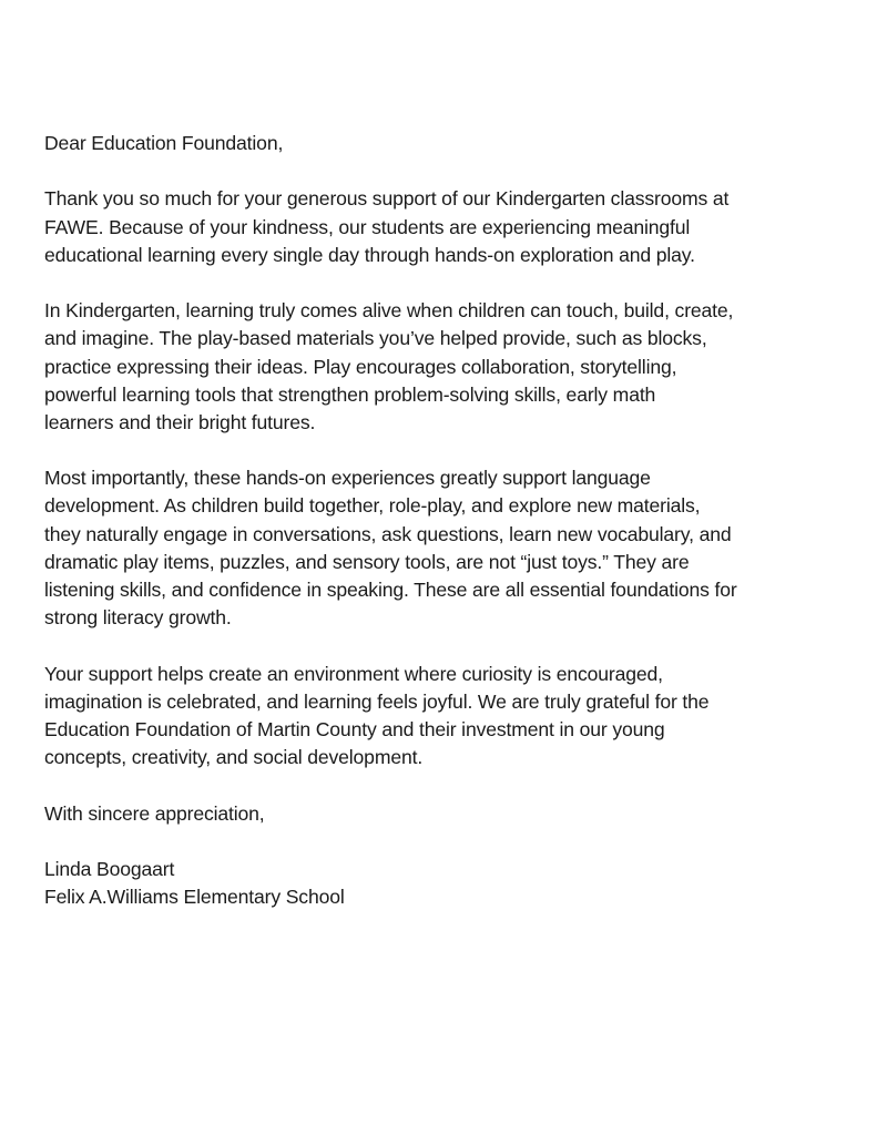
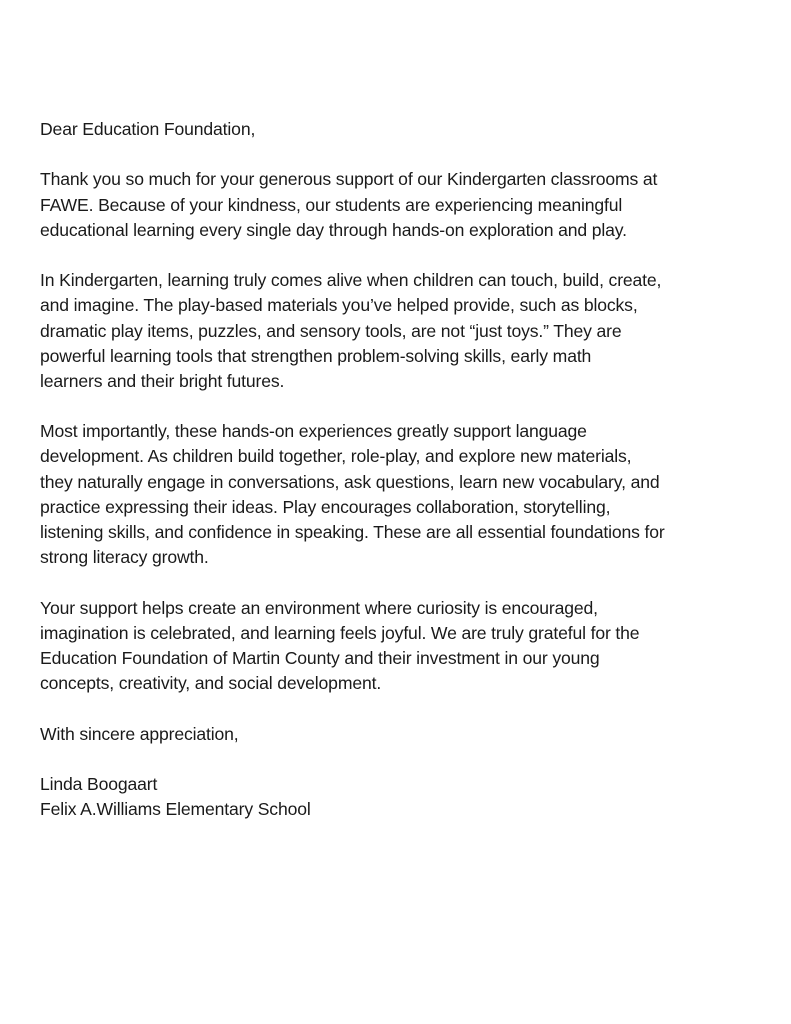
  Dear Education Foundation,
  Thank you so much for your generous support of our Kindergarten classrooms at
  FAWE. Because of your kindness, our students are experiencing meaningful
  educational learning every single day through hands-on exploration and play.
  In Kindergarten, learning truly comes alive when children can touch, build, create,
  and imagine. The play-based materials you’ve helped provide, such as blocks,
- practice expressing their ideas. Play encourages collaboration, storytelling,
+ dramatic play items, puzzles, and sensory tools, are not “just toys.” They are
  powerful learning tools that strengthen problem-solving skills, early math
  learners and their bright futures.
  Most importantly, these hands-on experiences greatly support language
  development. As children build together, role-play, and explore new materials,
  they naturally engage in conversations, ask questions, learn new vocabulary, and
- dramatic play items, puzzles, and sensory tools, are not “just toys.” They are
+ practice expressing their ideas. Play encourages collaboration, storytelling,
  listening skills, and confidence in speaking. These are all essential foundations for
  strong literacy growth.
  Your support helps create an environment where curiosity is encouraged,
  imagination is celebrated, and learning feels joyful. We are truly grateful for the
  Education Foundation of Martin County and their investment in our young
  concepts, creativity, and social development.
  With sincere appreciation,
  Linda Boogaart
  Felix A.Williams Elementary School
